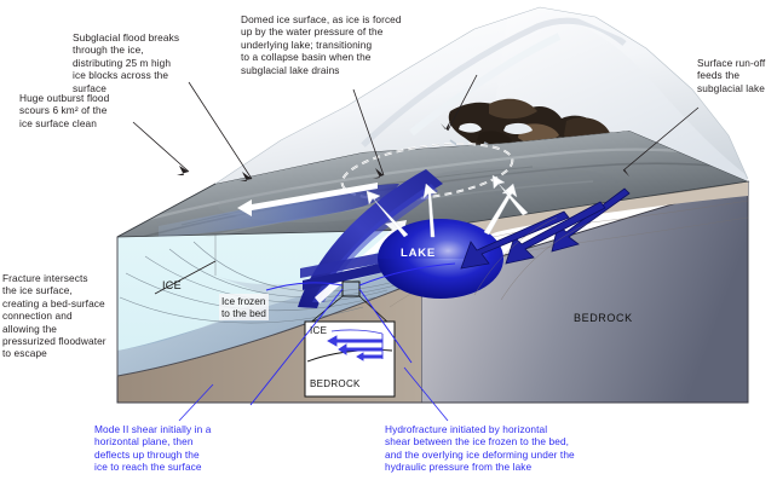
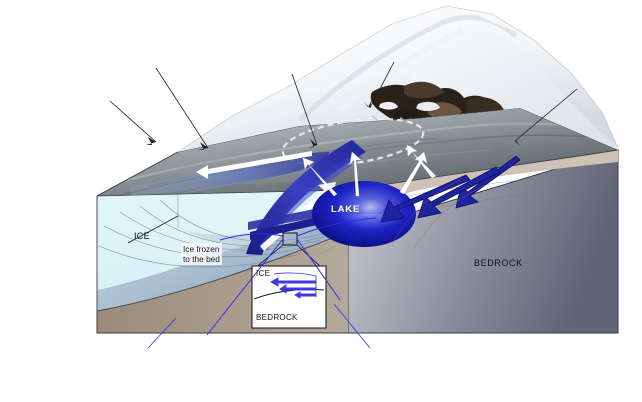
- Subglacial flood breaks
- through the ice,
- distributing 25 m high
- ice blocks across the
- surface
- Domed ice surface, as ice is forced
- up by the water pressure of the
- underlying lake; transitioning
- to a collapse basin when the
- subglacial lake drains
- Surface run-off
- feeds the
- subglacial lake
- Huge outburst flood
- scours 6 km² of the
- ice surface clean
- Fracture intersects
- the ice surface,
- creating a bed-surface
- connection and
- allowing the
- pressurized floodwater
- to escape
- Mode II shear initially in a
- horizontal plane, then
- deflects up through the
- ice to reach the surface
- Hydrofracture initiated by horizontal
- shear between the ice frozen to the bed,
- and the overlying ice deforming under the
- hydraulic pressure from the lake
  ICE
  LAKE
  BEDROCK
  Ice frozen
  to the bed
  ICE
  BEDROCK
